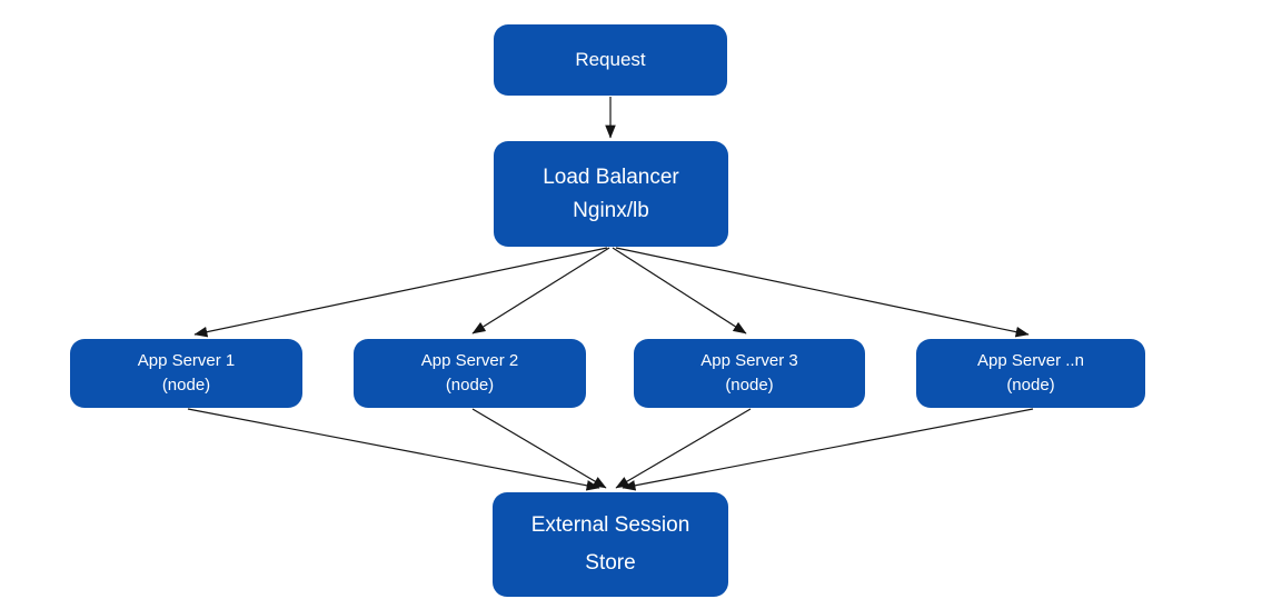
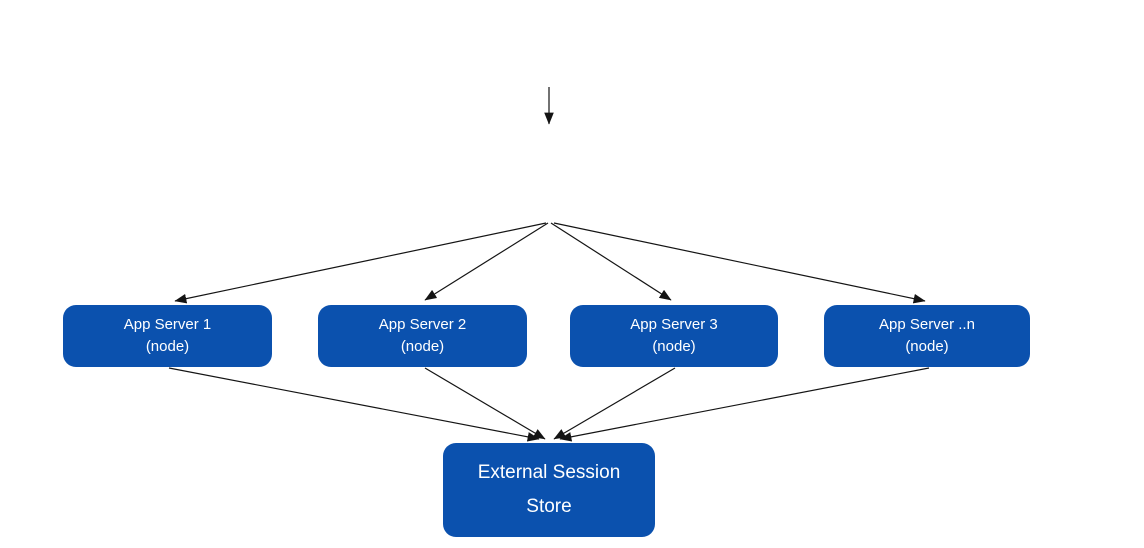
- Request
- Load Balancer
- Nginx/lb
  App Server 1
  (node)
  App Server 2
  (node)
  App Server 3
  (node)
  App Server ..n
  (node)
  External Session
  Store
